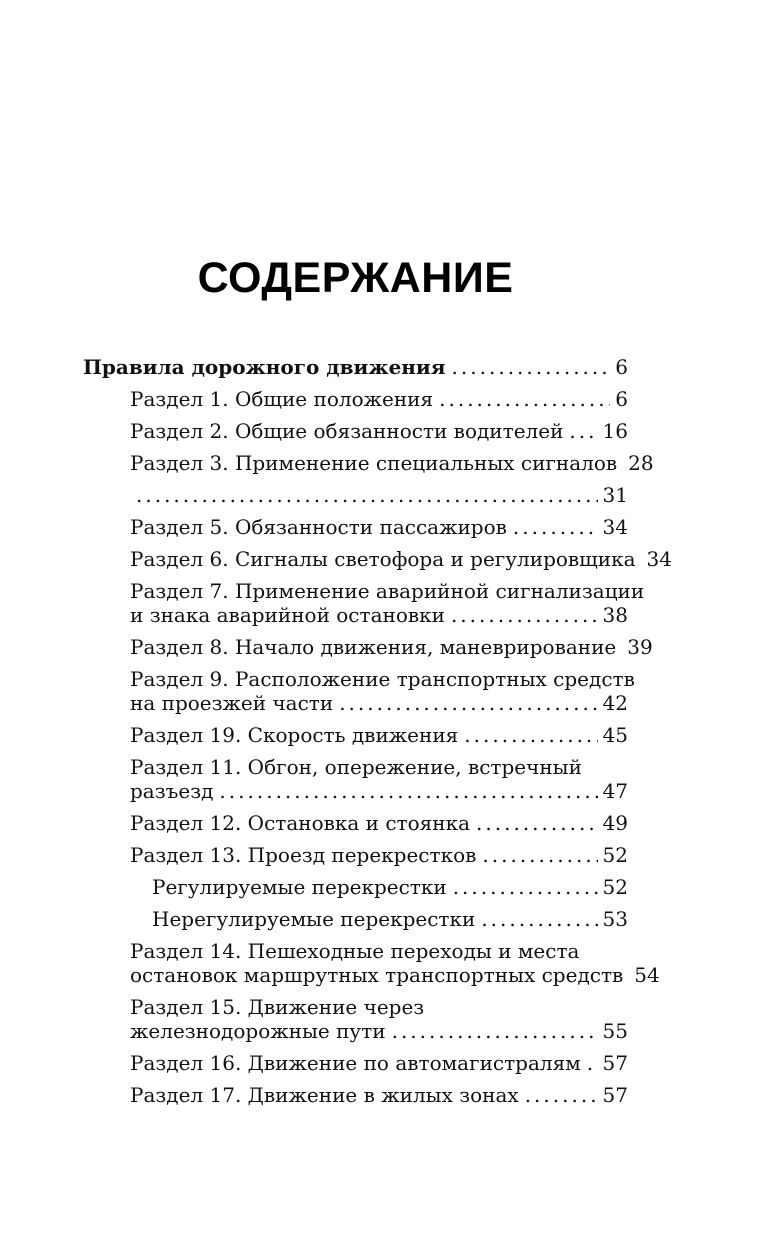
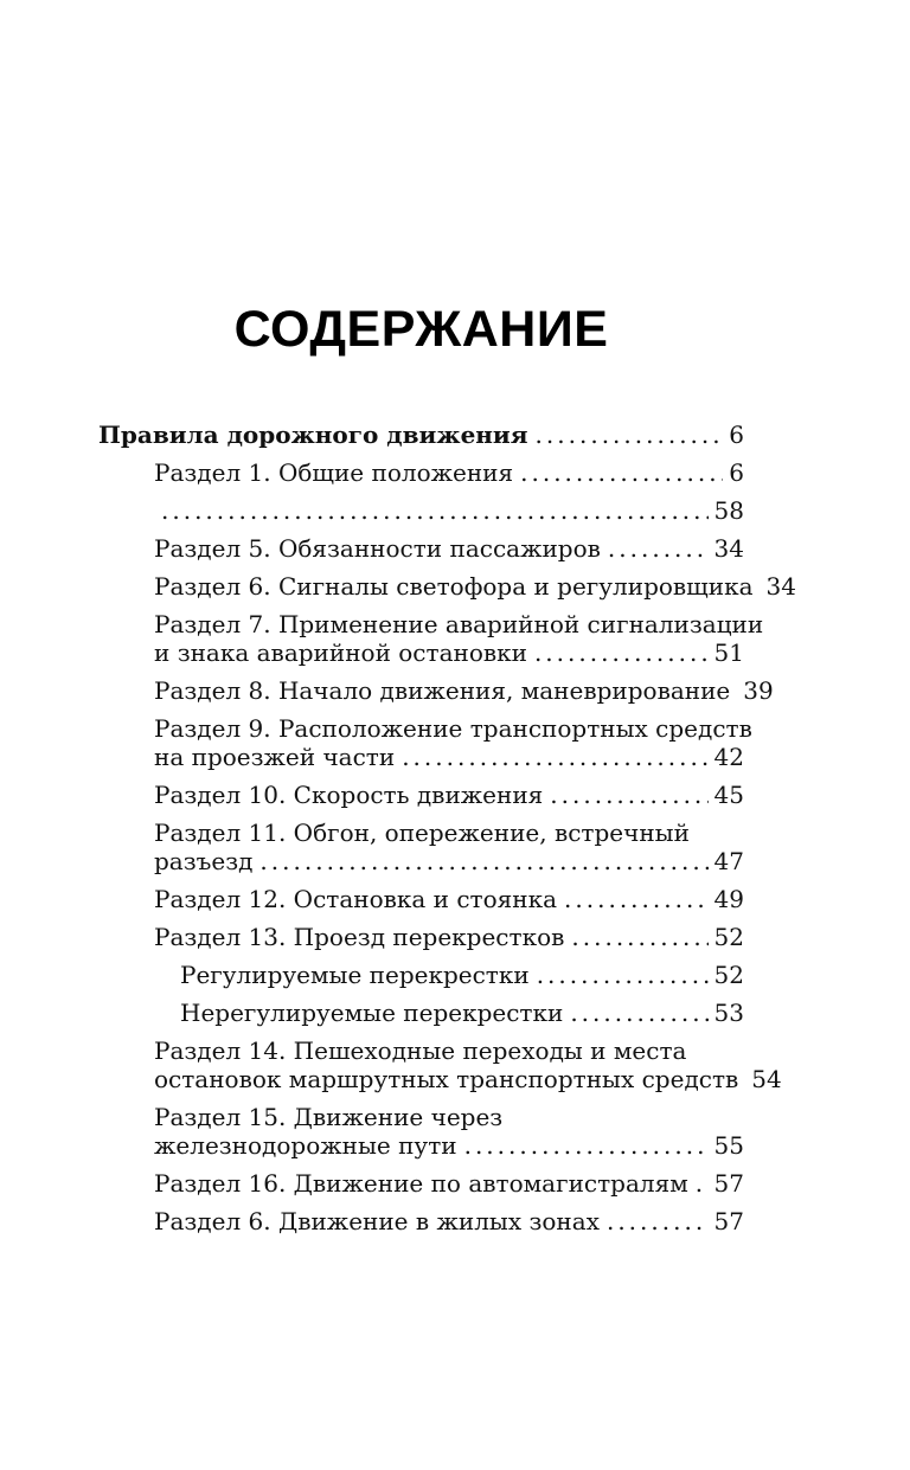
  СОДЕРЖАНИЕ
  Правила дорожного движения
  6
  Раздел 1. Общие положения
  6
- Раздел 2. Общие обязанности водителей
- 16
- Раздел 3. Применение специальных сигналов
- 28
- 31
+ 58
  Раздел 5. Обязанности пассажиров
  34
  Раздел 6. Сигналы светофора и регулировщика
  34
  Раздел 7. Применение аварийной сигнализации
  и знака аварийной остановки
- 38
+ 51
  Раздел 8. Начало движения, маневрирование
  39
  Раздел 9. Расположение транспортных средств
  на проезжей части
  42
- Раздел 19. Скорость движения
+ Раздел 10. Скорость движения
  45
  Раздел 11. Обгон, опережение, встречный
  разъезд
  47
  Раздел 12. Остановка и стоянка
  49
  Раздел 13. Проезд перекрестков
  52
  Регулируемые перекрестки
  52
  Нерегулируемые перекрестки
  53
  Раздел 14. Пешеходные переходы и места
  остановок маршрутных транспортных средств
  54
  Раздел 15. Движение через
  железнодорожные пути
  55
  Раздел 16. Движение по автомагистралям
  57
- Раздел 17. Движение в жилых зонах
+ Раздел 6. Движение в жилых зонах
  57
